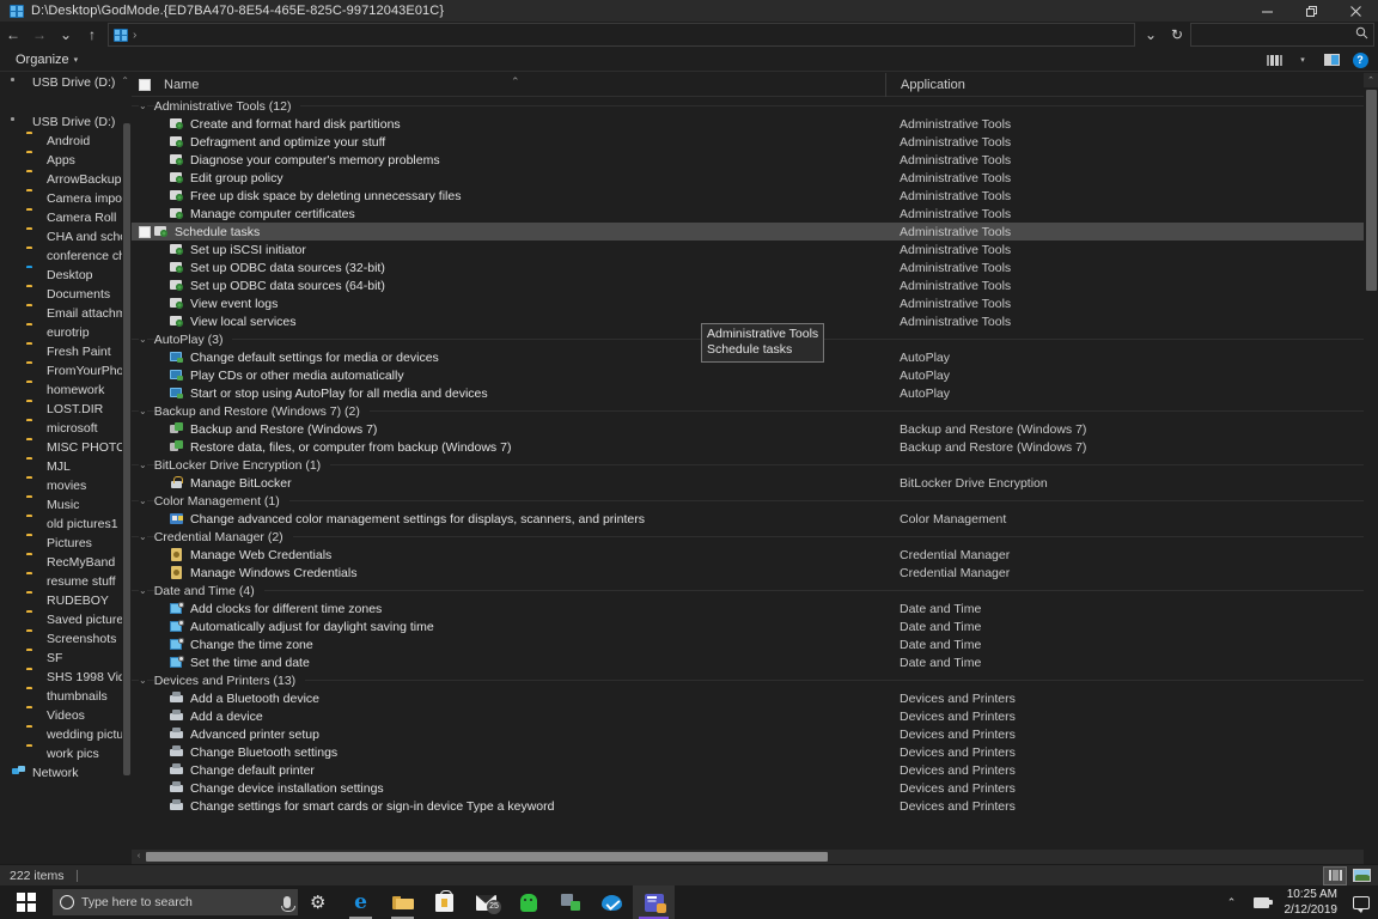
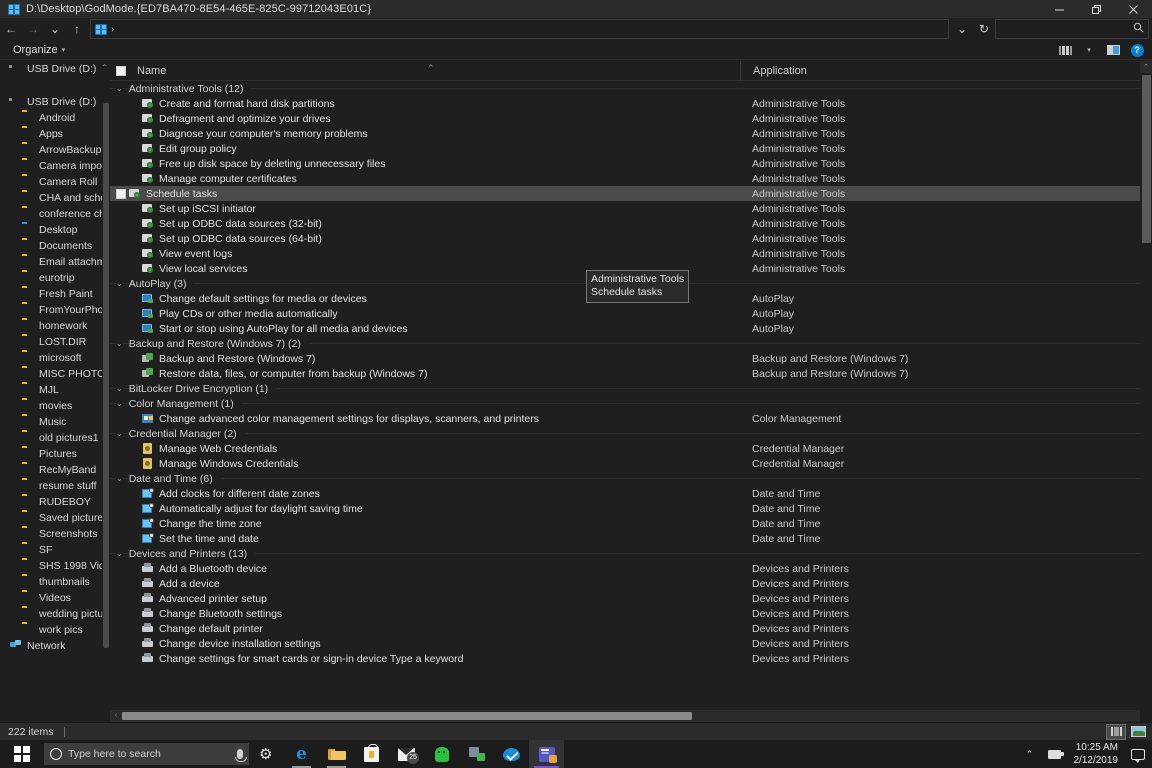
  D:\Desktop\GodMode.{ED7BA470-8E54-465E-825C-99712043E01C}
  ←
  →
  ⌄
  ↑
  ›
  ⌄
  ↻
  Organize
  ?
  USB Drive (D:)
  USB Drive (D:)
  Android
  Apps
  ArrowBackup
  Camera impo
  Camera Roll
  CHA and sch
  conference c
  Desktop
  Documents
  Email attach
  eurotrip
  Fresh Paint
  FromYourPho
  homework
  LOST.DIR
  microsoft
  MISC PHOT
  MJL
  movies
  Music
  old pictures1
  Pictures
  RecMyBand
  resume stuff
  RUDEBOY
  Saved picture
  Screenshots
  SF
  thumbnails
  Videos
  wedding pictu
  work pics
  Network
  ⌃
  Name
  ⌃
  Application
  ⌄
  Administrative Tools (12)
  Create and format hard disk partitions
  Administrative Tools
- Defragment and optimize your stuff
+ Defragment and optimize your drives
  Administrative Tools
  Diagnose your computer's memory problems
  Administrative Tools
  Edit group policy
  Administrative Tools
  Free up disk space by deleting unnecessary files
  Administrative Tools
  Manage computer certificates
  Administrative Tools
  Schedule tasks
  Administrative Tools
  Set up iSCSI initiator
  Administrative Tools
  Set up ODBC data sources (32-bit)
  Administrative Tools
  Set up ODBC data sources (64-bit)
  Administrative Tools
  View event logs
  Administrative Tools
  View local services
  Administrative Tools
  ⌄
  AutoPlay (3)
  Change default settings for media or devices
  AutoPlay
  Play CDs or other media automatically
  AutoPlay
  Start or stop using AutoPlay for all media and devices
  AutoPlay
  ⌄
  Backup and Restore (Windows 7) (2)
  Backup and Restore (Windows 7)
  Backup and Restore (Windows 7)
  Restore data, files, or computer from backup (Windows 7)
  Backup and Restore (Windows 7)
  ⌄
  BitLocker Drive Encryption (1)
- Manage BitLocker
- BitLocker Drive Encryption
  ⌄
  Color Management (1)
  Change advanced color management settings for displays, scanners, and printers
  Color Management
  ⌄
  Credential Manager (2)
  Manage Web Credentials
  Credential Manager
  Manage Windows Credentials
  Credential Manager
  ⌄
- Date and Time (4)
+ Date and Time (6)
- Add clocks for different time zones
+ Add clocks for different date zones
  Date and Time
  Automatically adjust for daylight saving time
  Date and Time
  Change the time zone
  Date and Time
  Set the time and date
  Date and Time
  ⌄
  Devices and Printers (13)
  Add a Bluetooth device
  Devices and Printers
  Add a device
  Devices and Printers
  Advanced printer setup
  Devices and Printers
  Change Bluetooth settings
  Devices and Printers
  Change default printer
  Devices and Printers
  Change device installation settings
  Devices and Printers
  Change settings for smart cards or sign-in device Type a keyword
  Devices and Printers
  Administrative Tools
  Schedule tasks
  222 items
  Type here to search
  ⚙
  e
  ⌃
  10:25 AM
  2/12/2019
